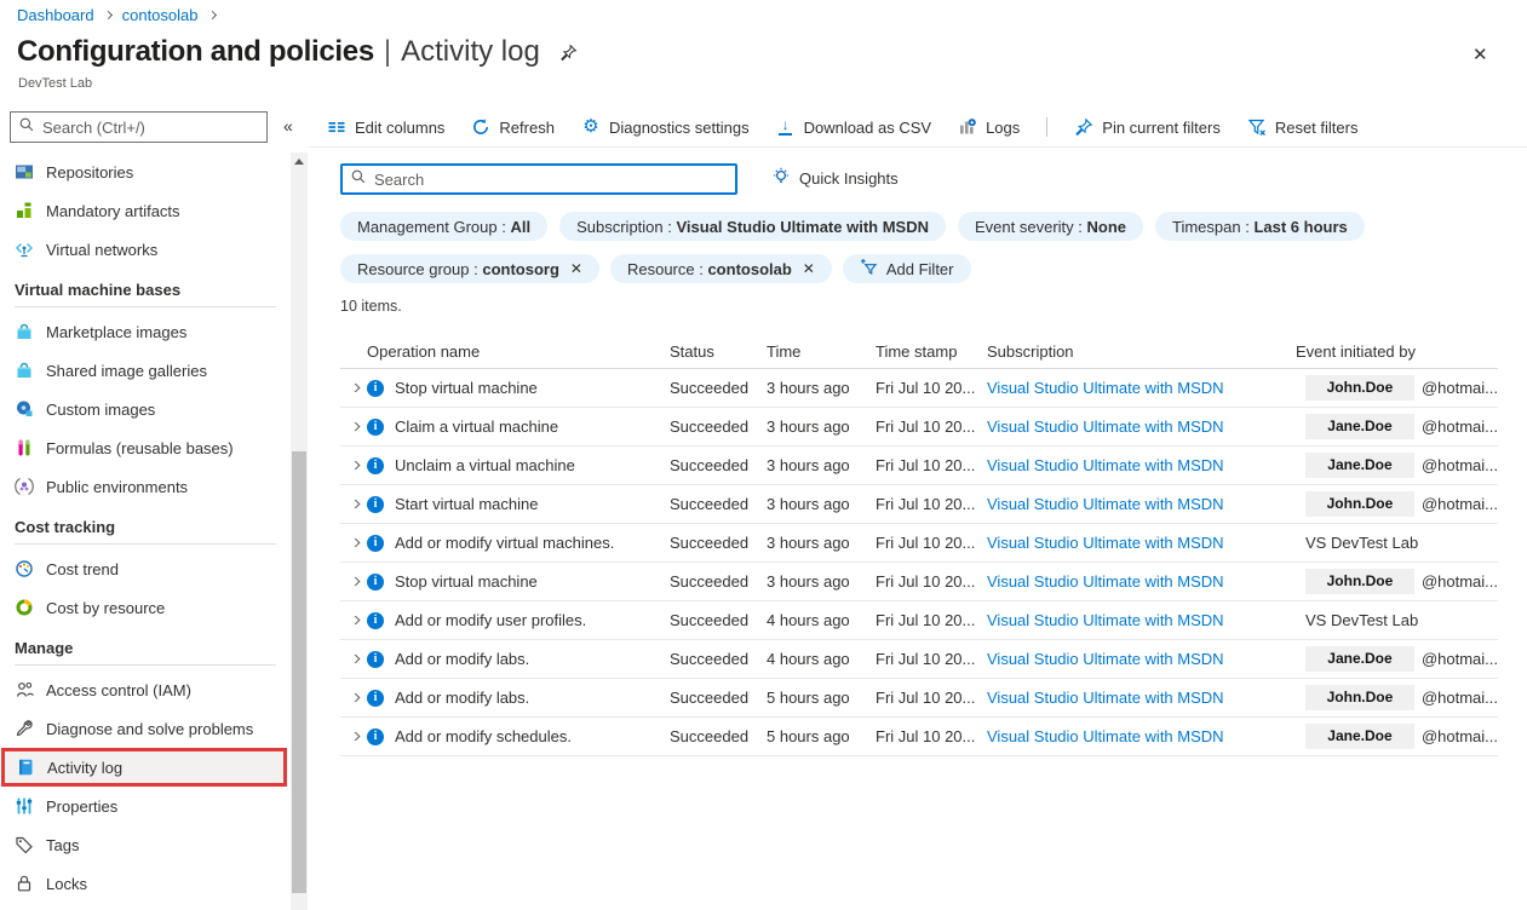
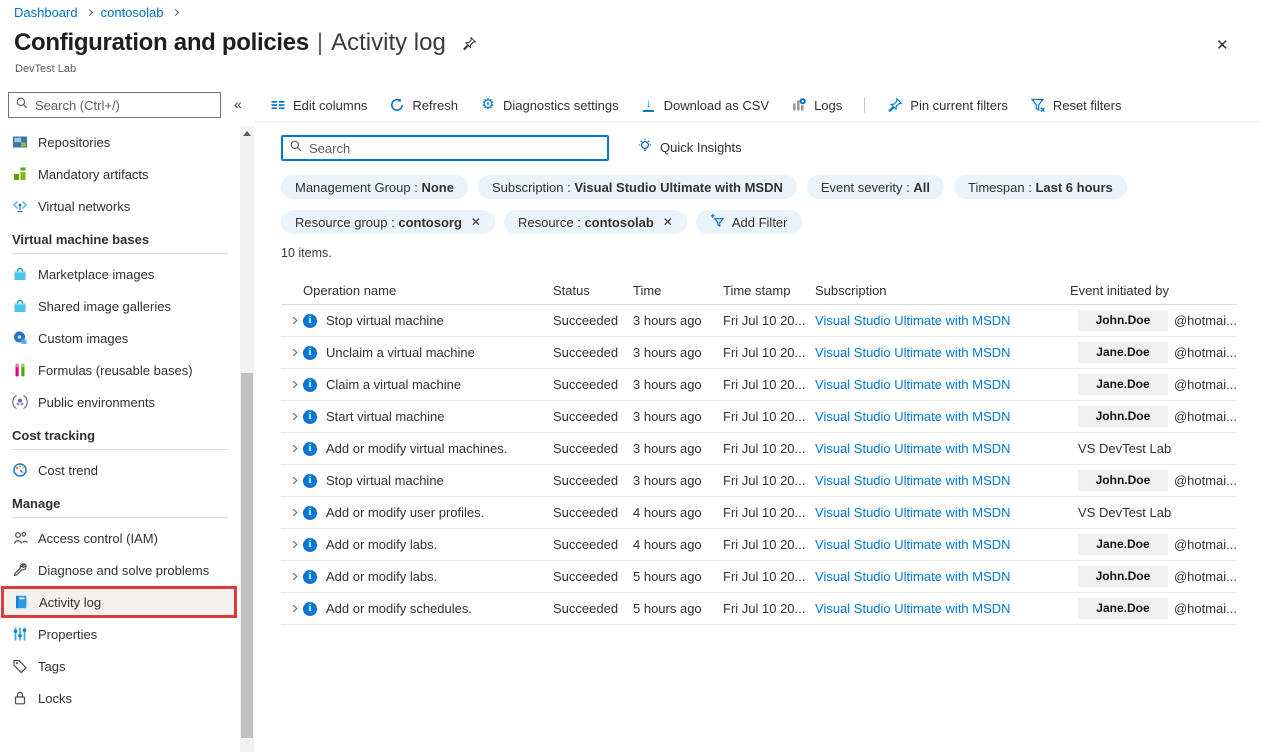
  Dashboard
  contosolab
  Configuration and policies
  |
  Activity log
  DevTest Lab
  ✕
  Search (Ctrl+/)
  «
  Repositories
  Mandatory artifacts
  Virtual networks
  Virtual machine bases
  Marketplace images
  Shared image galleries
  Custom images
  Formulas (reusable bases)
  Public environments
  Cost tracking
  Cost trend
- Cost by resource
  Manage
  Access control (IAM)
  Diagnose and solve problems
  Activity log
  Properties
  Tags
  Locks
  Edit columns
  Refresh
  ⚙
  Diagnostics settings
  ↓
  Download as CSV
  Logs
  Pin current filters
  Reset filters
  Search
  Quick Insights
  Management Group
- All
+ None
  Subscription
  Visual Studio Ultimate with MSDN
  Event severity
- None
+ All
  Timespan
  Last 6 hours
  Resource group
  contosorg
  ✕
  Resource
  contosolab
  ✕
  Add Filter
  10 items.
  Operation name
  Status
  Time
  Time stamp
  Subscription
  Event initiated by
  Stop virtual machine
  Succeeded
  3 hours ago
  Fri Jul 10 20...
  Visual Studio Ultimate with MSDN
  John.Doe
  @hotmai...
- Claim a virtual machine
+ Unclaim a virtual machine
  Succeeded
  3 hours ago
  Fri Jul 10 20...
  Visual Studio Ultimate with MSDN
  Jane.Doe
  @hotmai...
- Unclaim a virtual machine
+ Claim a virtual machine
  Succeeded
  3 hours ago
  Fri Jul 10 20...
  Visual Studio Ultimate with MSDN
  Jane.Doe
  @hotmai...
  Start virtual machine
  Succeeded
  3 hours ago
  Fri Jul 10 20...
  Visual Studio Ultimate with MSDN
  John.Doe
  @hotmai...
  Add or modify virtual machines.
  Succeeded
  3 hours ago
  Fri Jul 10 20...
  Visual Studio Ultimate with MSDN
  VS DevTest Lab
  Stop virtual machine
  Succeeded
  3 hours ago
  Fri Jul 10 20...
  Visual Studio Ultimate with MSDN
  John.Doe
  @hotmai...
  Add or modify user profiles.
  Succeeded
  4 hours ago
  Fri Jul 10 20...
  Visual Studio Ultimate with MSDN
  VS DevTest Lab
  Add or modify labs.
  Succeeded
  4 hours ago
  Fri Jul 10 20...
  Visual Studio Ultimate with MSDN
  Jane.Doe
  @hotmai...
  Add or modify labs.
  Succeeded
  5 hours ago
  Fri Jul 10 20...
  Visual Studio Ultimate with MSDN
  John.Doe
  @hotmai...
  Add or modify schedules.
  Succeeded
  5 hours ago
  Fri Jul 10 20...
  Visual Studio Ultimate with MSDN
  Jane.Doe
  @hotmai...
